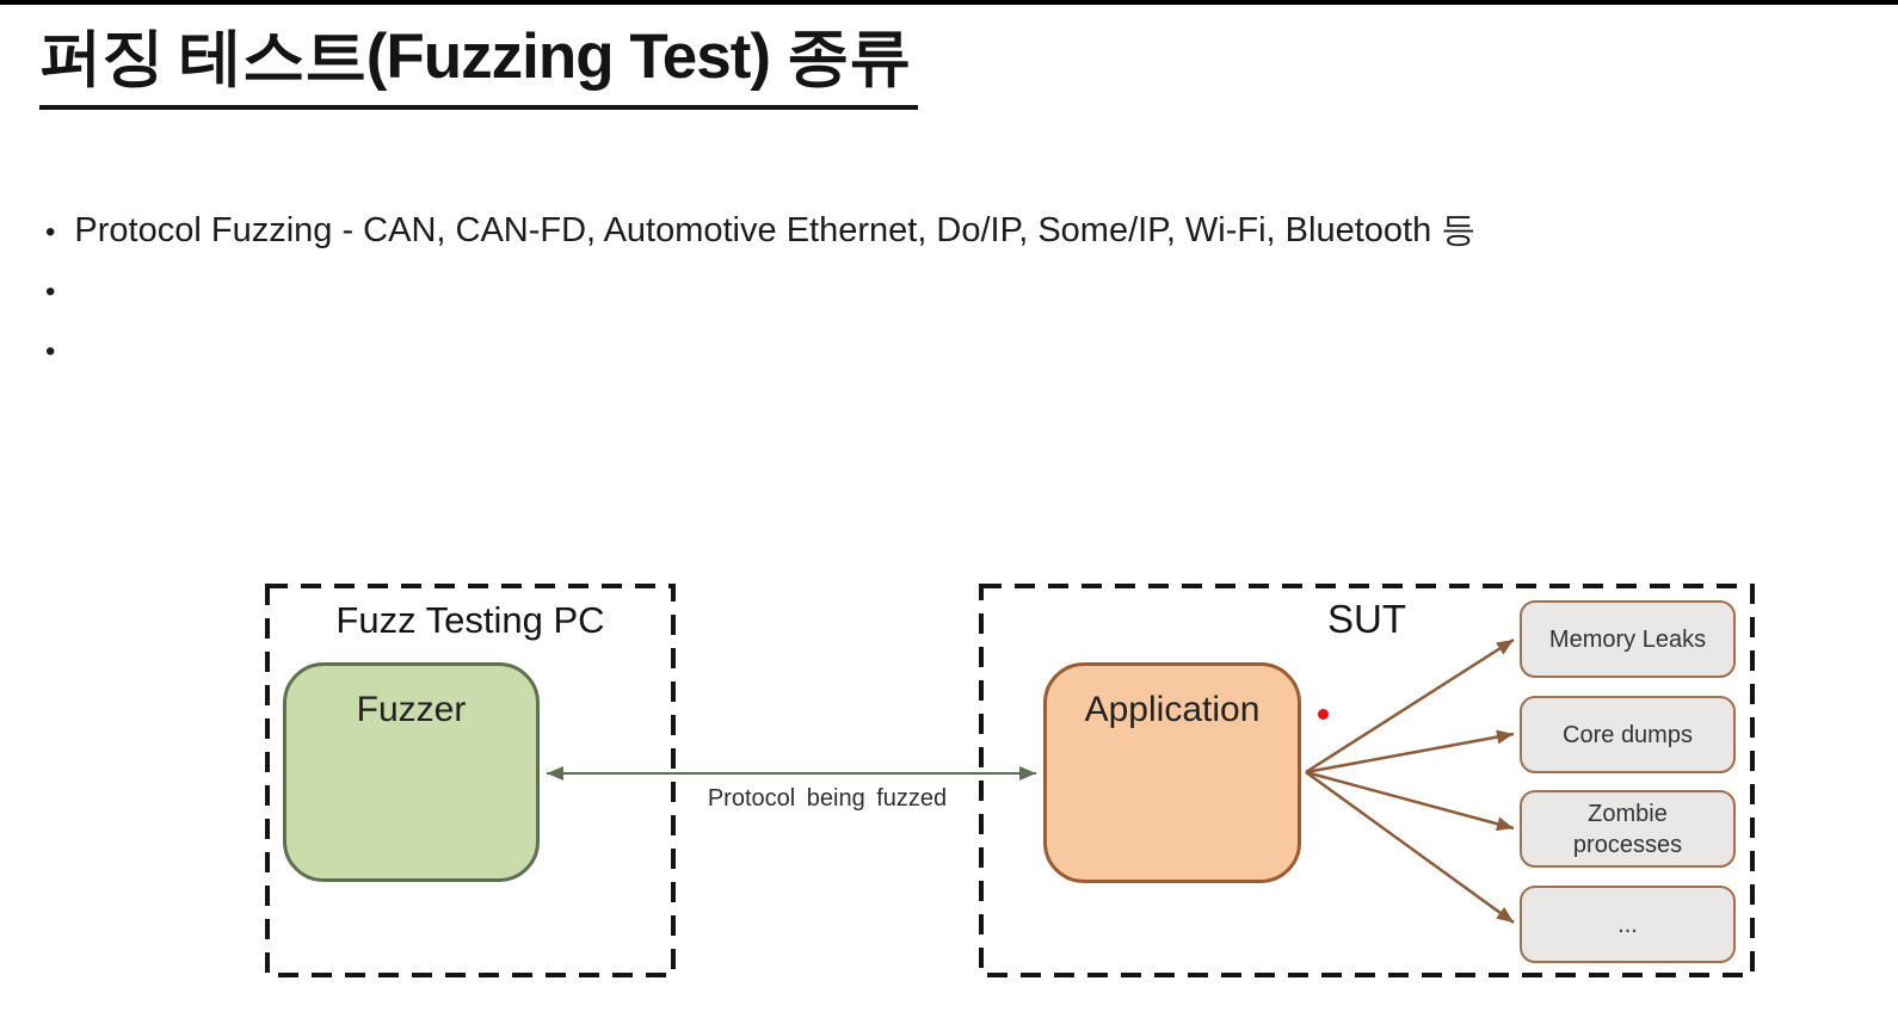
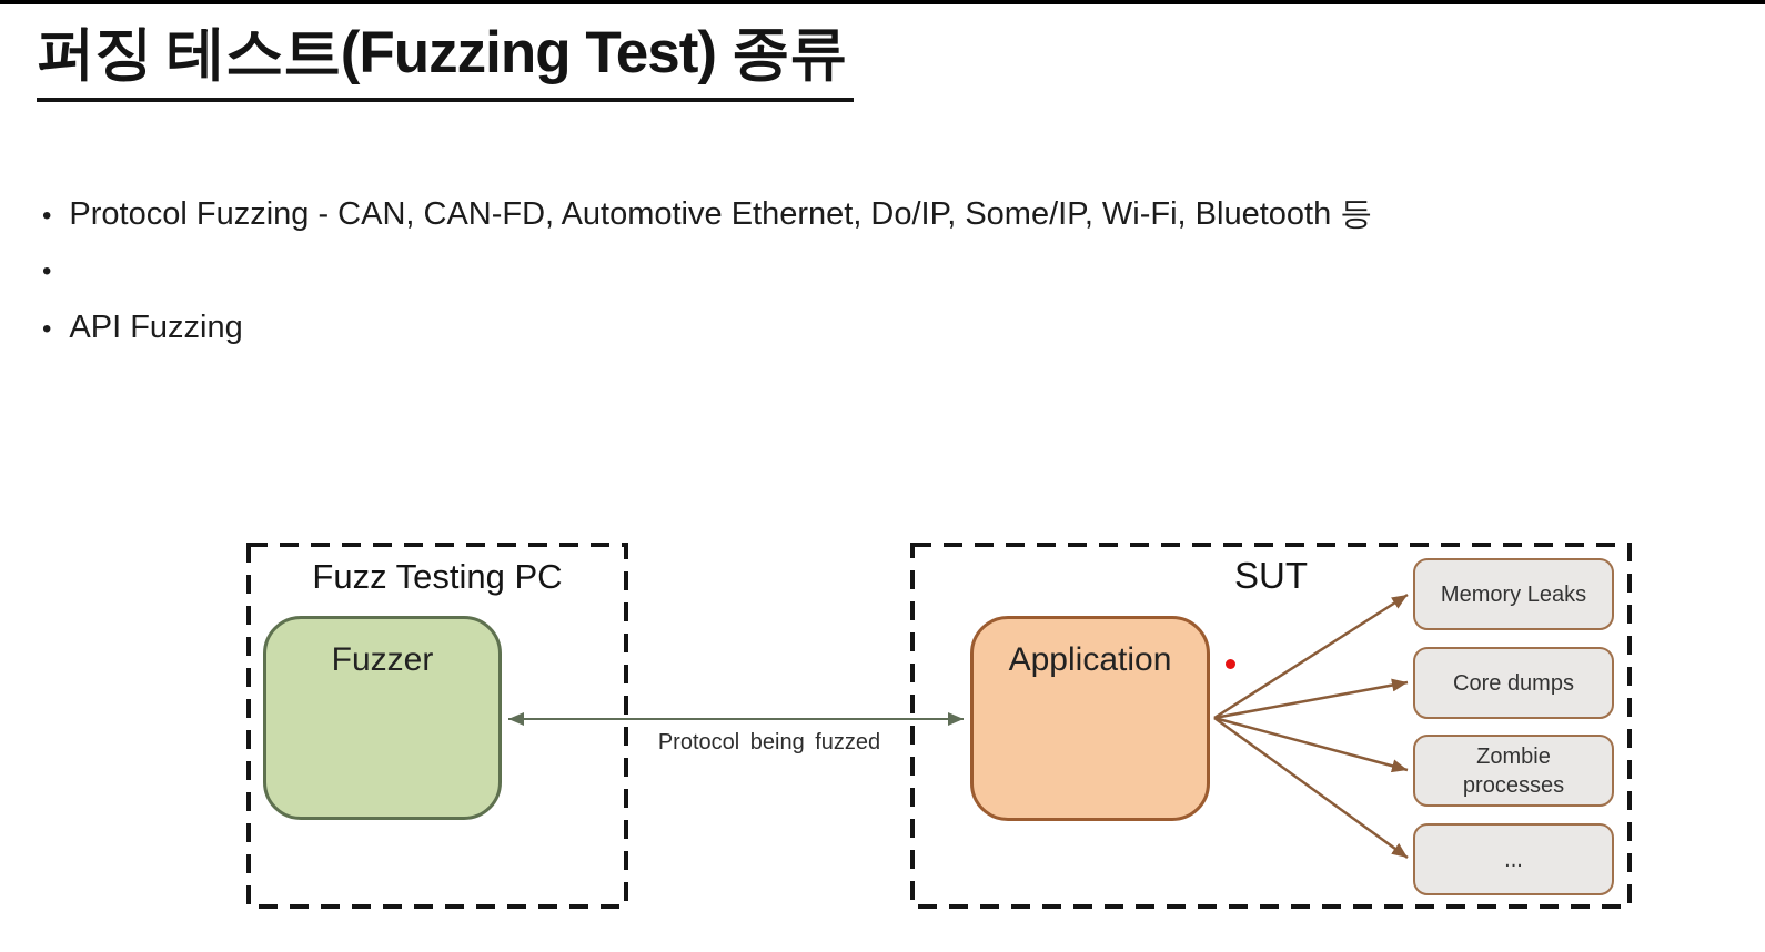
  퍼징 테스트(Fuzzing Test) 종류
  •
  Protocol Fuzzing - CAN, CAN-FD, Automotive Ethernet, Do/IP, Some/IP, Wi-Fi, Bluetooth 등
  •
  •
+ API Fuzzing
  Fuzz Testing PC
  Fuzzer
  SUT
  Application
  Protocol being fuzzed
  Memory Leaks
  Core dumps
  Zombie processes
  ...
